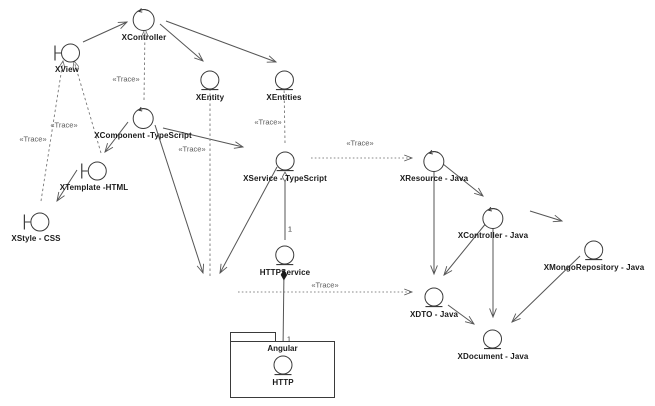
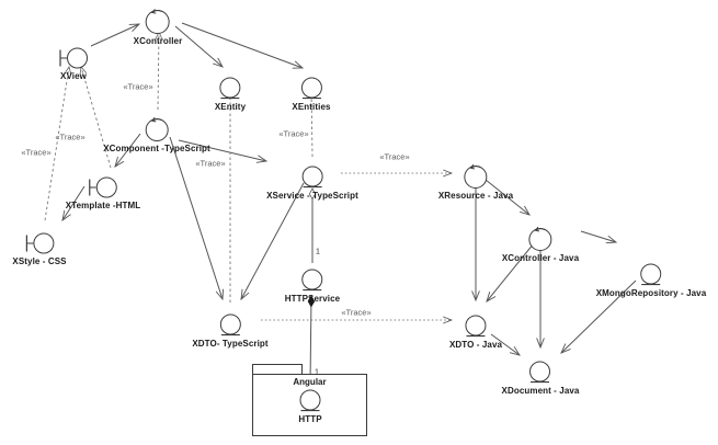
  Angular
  XController
  XView
  XEntity
  XEntities
  XComponent -TypeScript
  XTemplate -HTML
  XStyle - CSS
  XService - TypeScript
  XResource - Java
  XController - Java
  XMongoRepository - Java
  HTTPService
+ XDTO- TypeScript
  XDTO - Java
  XDocument - Java
  HTTP
  «Trace»
  «Trace»
  «Trace»
  «Trace»
  «Trace»
  «Trace»
  «Trace»
  1
  1
